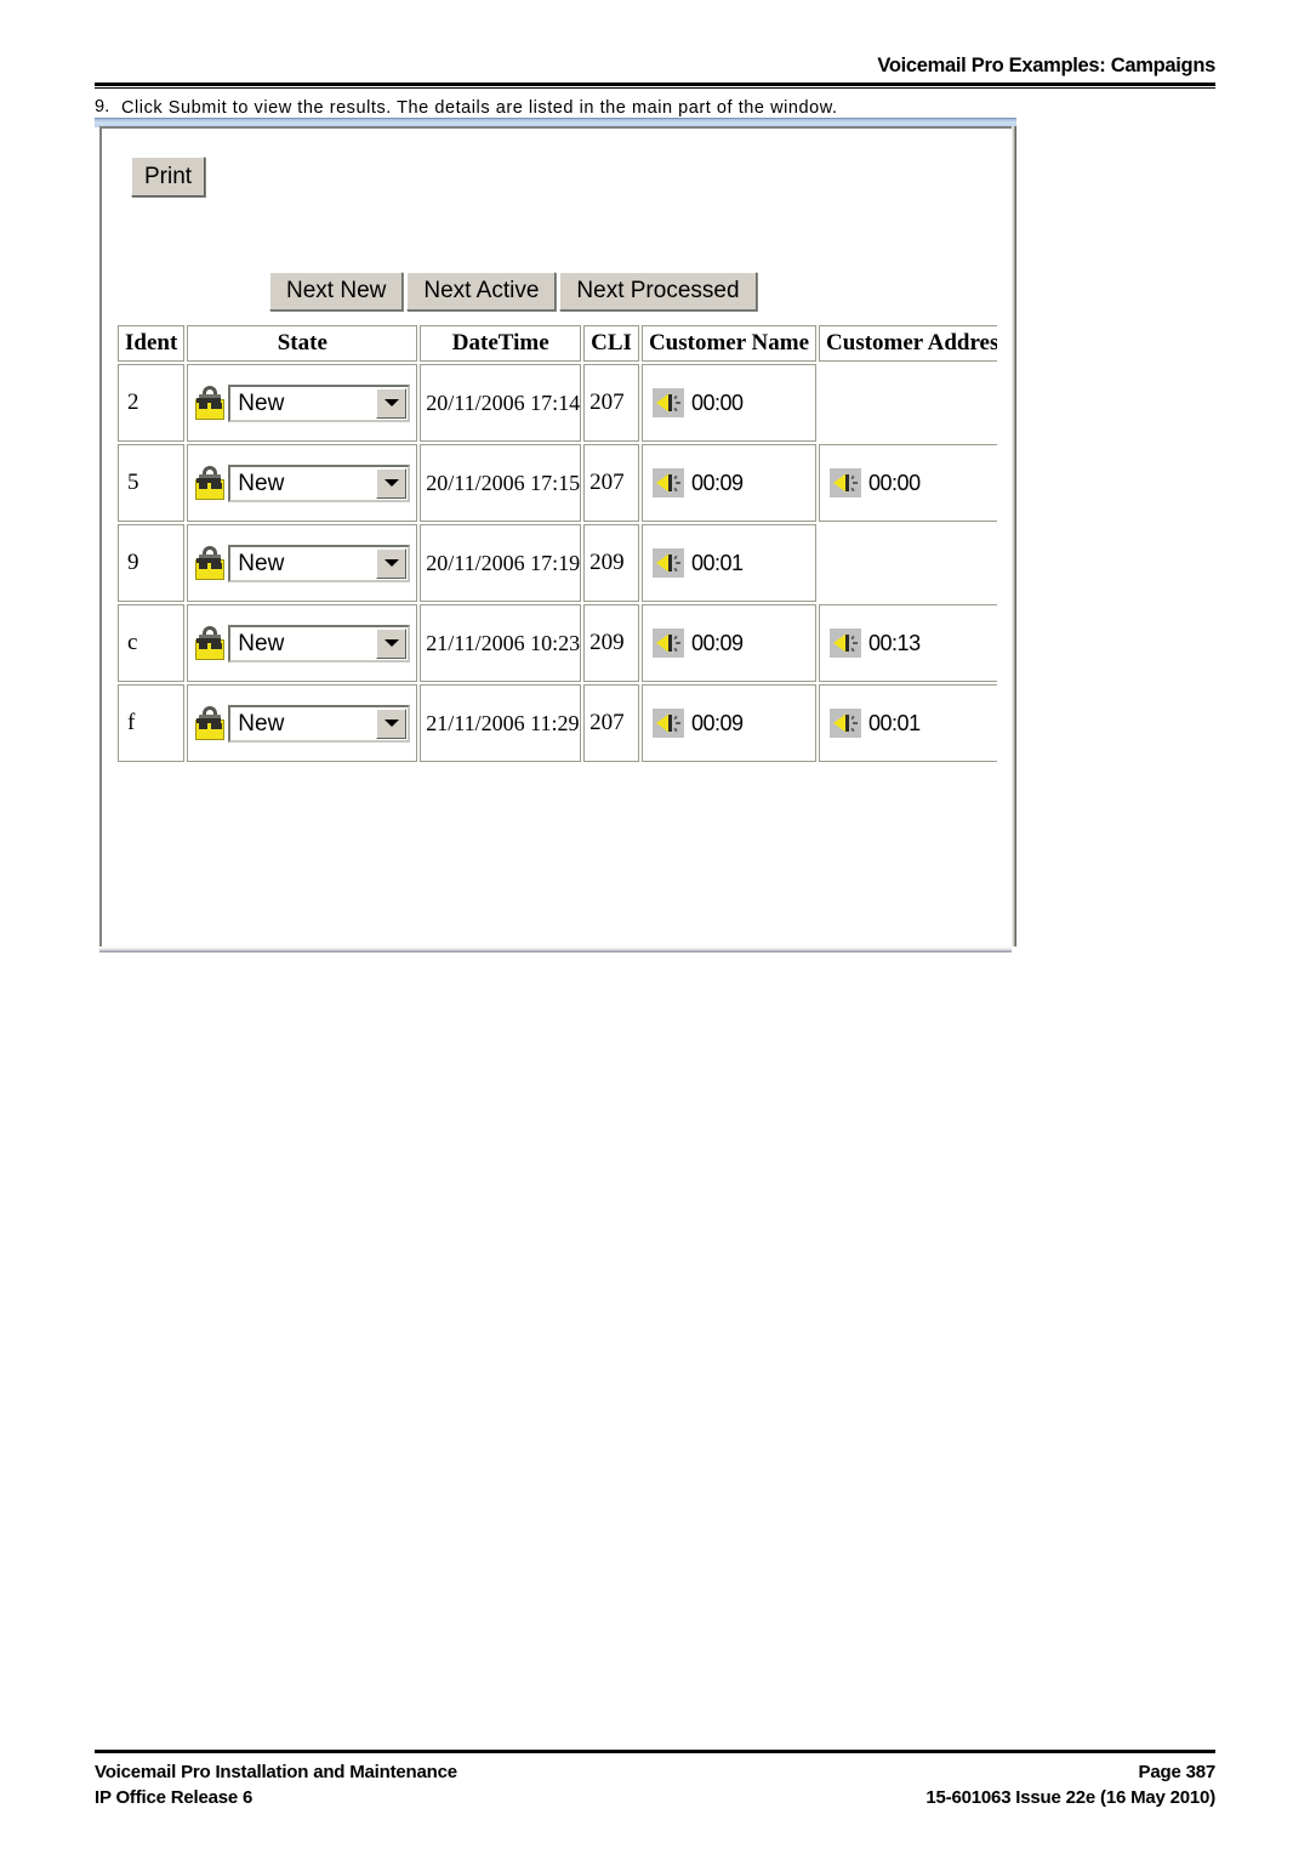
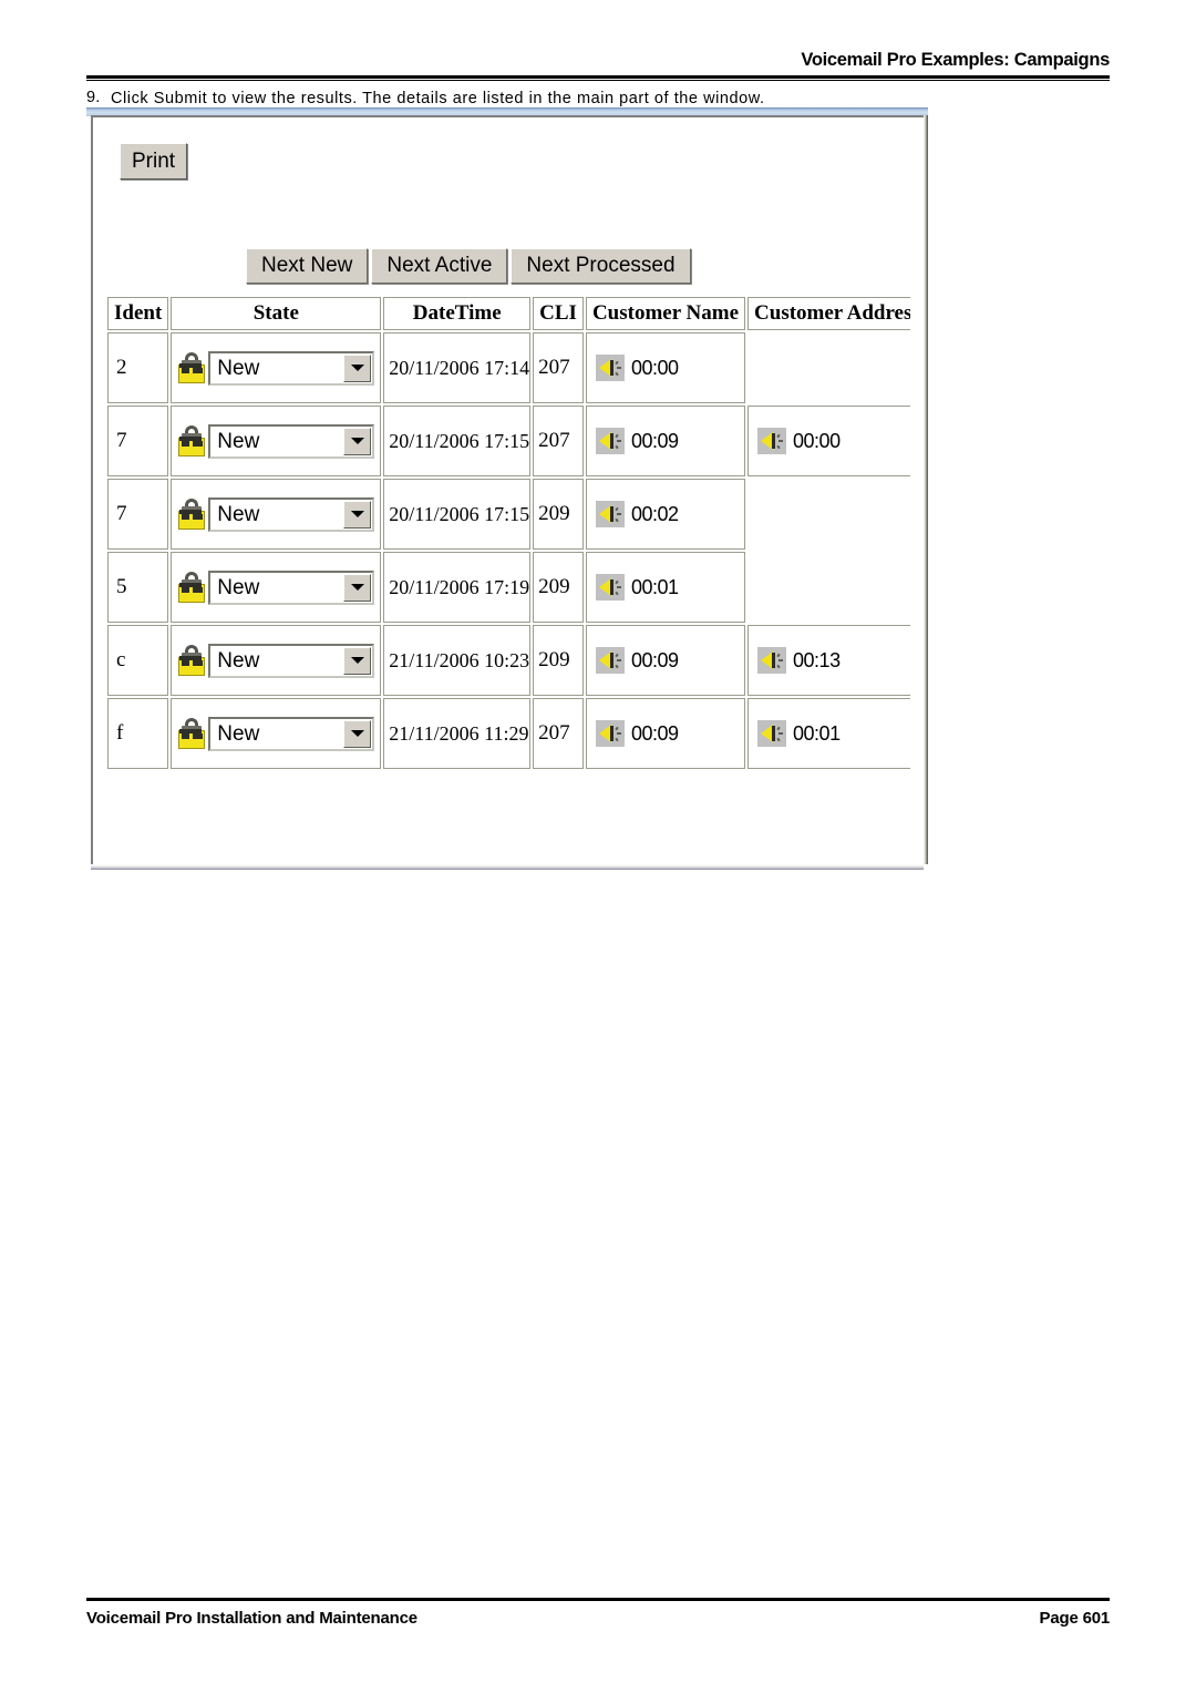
  Voicemail Pro Examples: Campaigns
  9.
  Click Submit to view the results. The details are listed in the main part of the window.
  Print
  Next New
  Next Active
  Next Processed
  Ident	State	DateTime	CLI	Customer Name	Customer Addres
  2	New	20/11/2006 17:14	207	00:00
- 5	New	20/11/2006 17:15	207	00:09	00:00
+ 7	New	20/11/2006 17:15	207	00:09	00:00
+ 7	New	20/11/2006 17:15	209	00:02
- 9	New	20/11/2006 17:19	209	00:01
+ 5	New	20/11/2006 17:19	209	00:01
  c	New	21/11/2006 10:23	209	00:09	00:13
  f	New	21/11/2006 11:29	207	00:09	00:01
  Voicemail Pro Installation and Maintenance
- Page 387
+ Page 601
- IP Office Release 6
- 15-601063 Issue 22e (16 May 2010)
